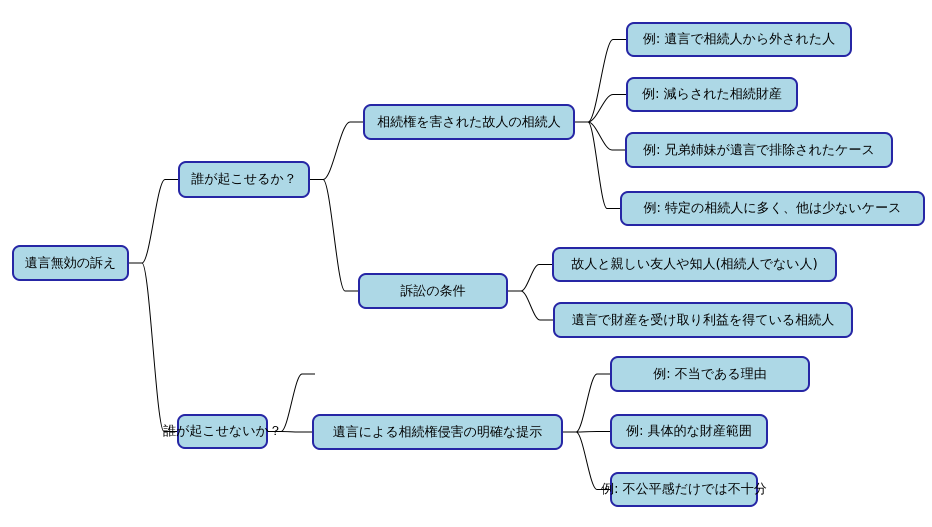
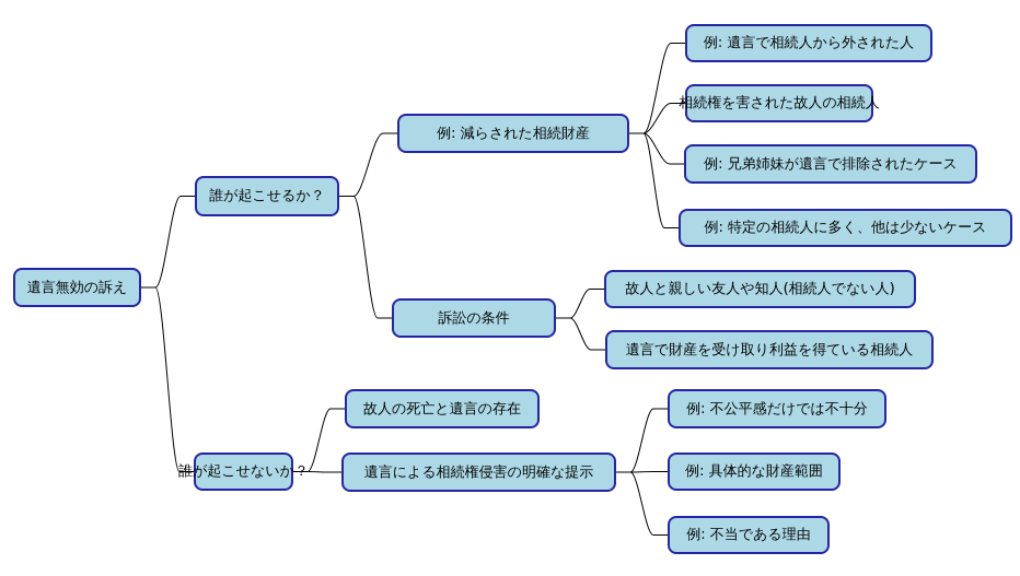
  遺言無効の訴え
  誰が起こせるか？
- 相続権を害された故人の相続人
+ 例: 減らされた相続財産
  例: 遺言で相続人から外された人
- 例: 減らされた相続財産
+ 相続権を害された故人の相続人
  例: 兄弟姉妹が遺言で排除されたケース
  例: 特定の相続人に多く、他は少ないケース
  訴訟の条件
  故人と親しい友人や知人(相続人でない人)
  遺言で財産を受け取り利益を得ている相続人
  誰が起こせないか？
+ 故人の死亡と遺言の存在
  遺言による相続権侵害の明確な提示
- 例: 不当である理由
+ 例: 不公平感だけでは不十分
  例: 具体的な財産範囲
- 例: 不公平感だけでは不十分
+ 例: 不当である理由
